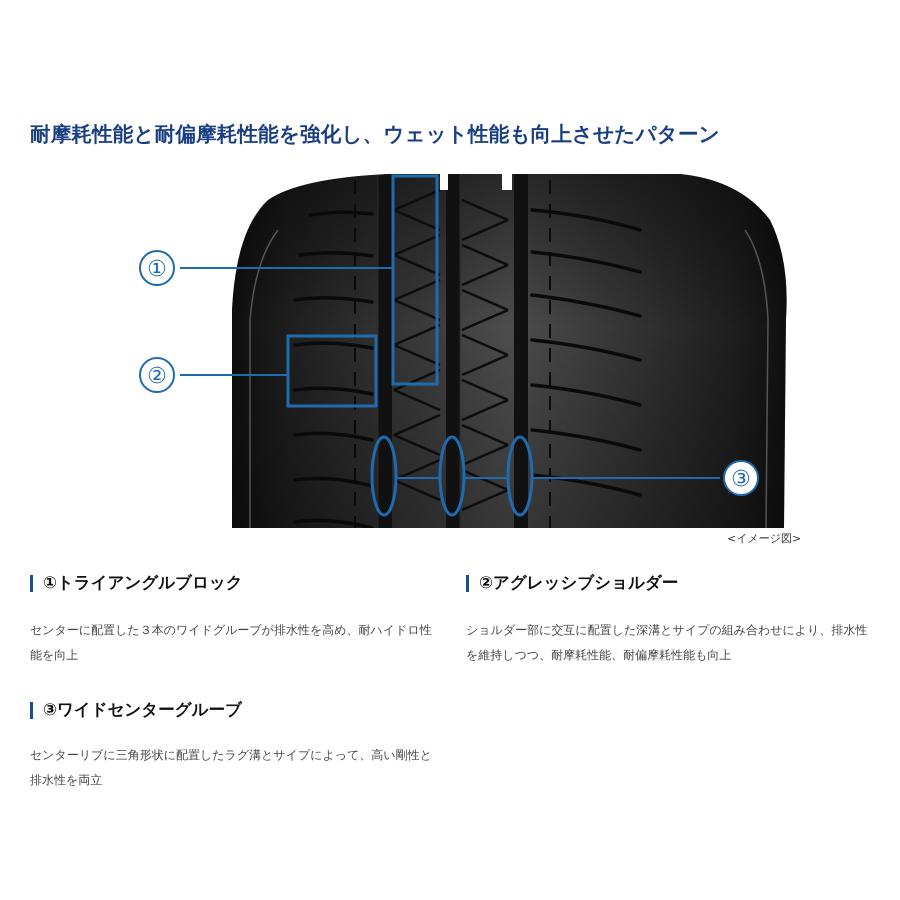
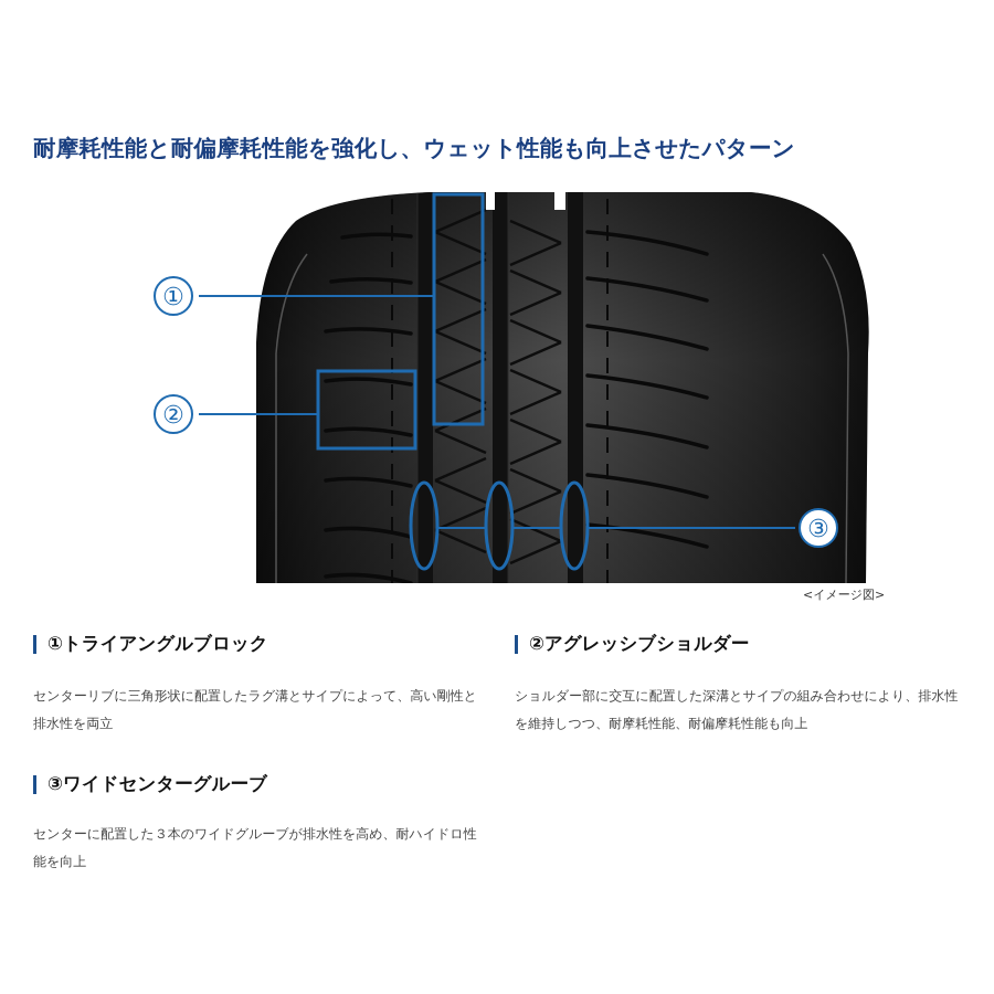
  耐摩耗性能と耐偏摩耗性能を強化し、ウェット性能も向上させたパターン
  ①
  ②
  ③
  <イメージ図>
  ①トライアングルブロック
- センターに配置した３本のワイドグルーブが排水性を高め、耐ハイドロ性能を向上
+ センターリブに三角形状に配置したラグ溝とサイプによって、高い剛性と排水性を両立
  ②アグレッシブショルダー
  ショルダー部に交互に配置した深溝とサイプの組み合わせにより、排水性を維持しつつ、耐摩耗性能、耐偏摩耗性能も向上
  ③ワイドセンターグルーブ
- センターリブに三角形状に配置したラグ溝とサイプによって、高い剛性と排水性を両立
+ センターに配置した３本のワイドグルーブが排水性を高め、耐ハイドロ性能を向上
